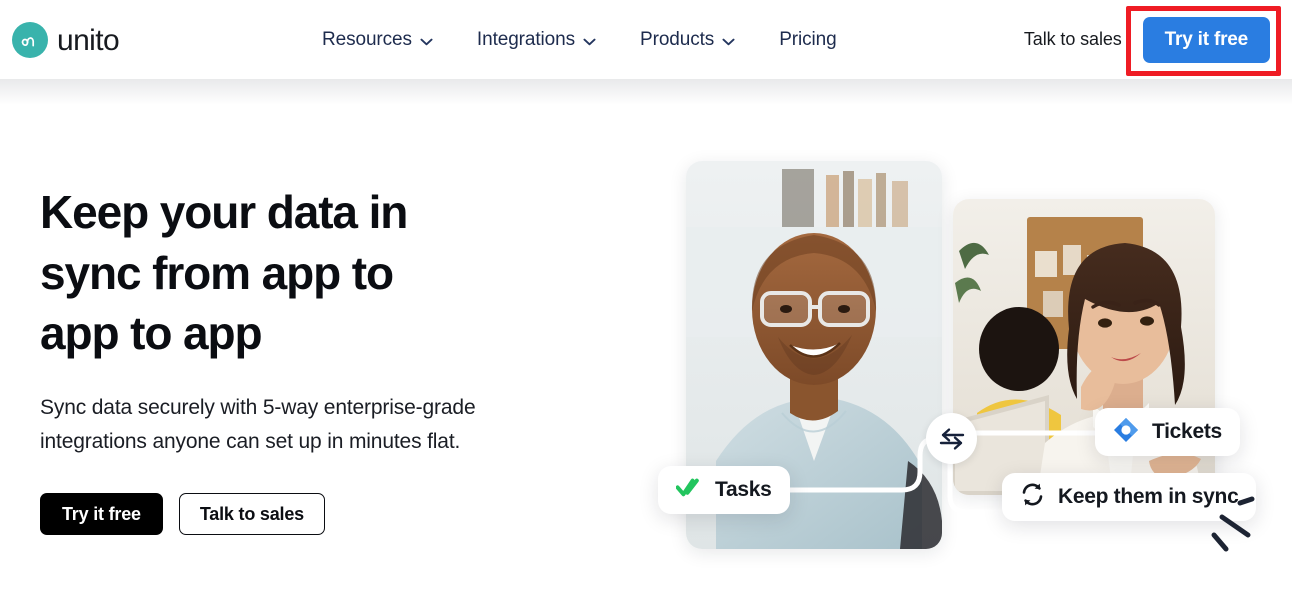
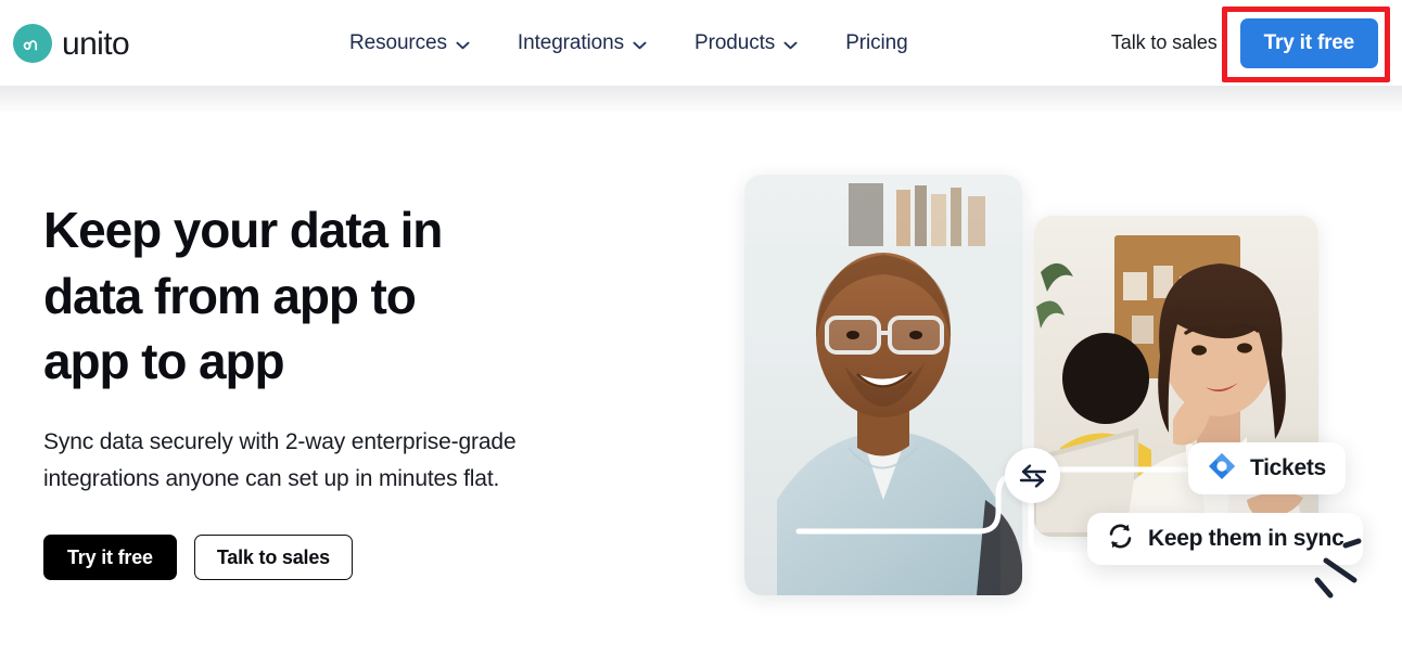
  unito
  Resources
  Integrations
  Products
  Pricing
  Talk to sales
  Try it free
- Keep your data in sync from app to app to app
+ Keep your data in data from app to app to app
- Sync data securely with 5-way enterprise-grade integrations anyone can set up in minutes flat.
+ Sync data securely with 2-way enterprise-grade integrations anyone can set up in minutes flat.
  Try it free
  Talk to sales
- Tasks
  Tickets
  Keep them in sync
